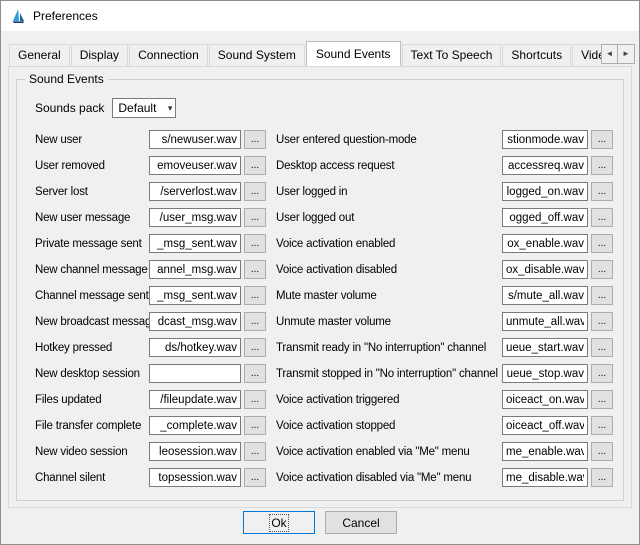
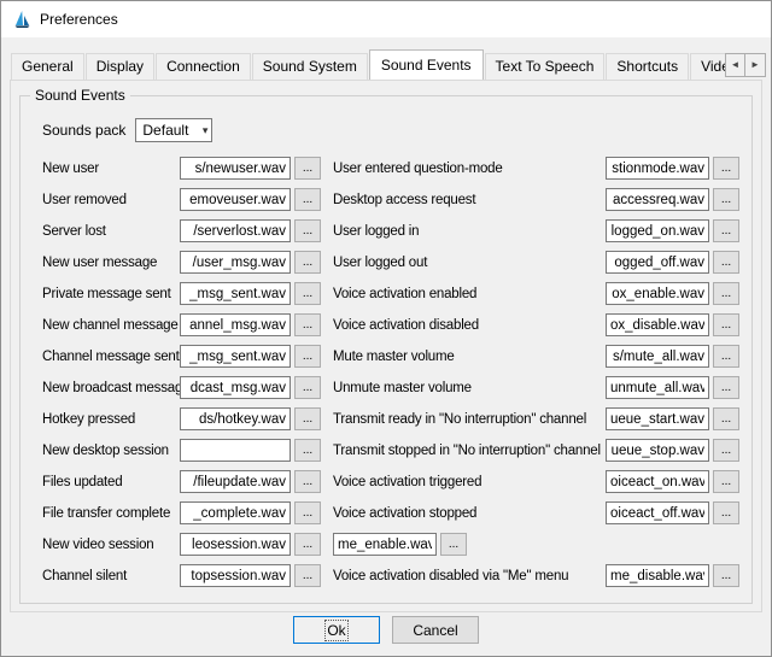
  Preferences
  General
  Display
  Connection
  Sound System
  Sound Events
  Text To Speech
  Shortcuts
  ◄
  ►
  Sound Events
  Sounds pack
  Default
  ▾
  New user
  s/newuser.wav
  ...
  User removed
  emoveuser.wav
  ...
  Server lost
  /serverlost.wav
  ...
  New user message
  /user_msg.wav
  ...
  Private message sent
  _msg_sent.wav
  ...
  New channel message
  annel_msg.wav
  ...
  Channel message sent
  _msg_sent.wav
  ...
  New broadcast messa
  dcast_msg.wav
  ...
  Hotkey pressed
  ds/hotkey.wav
  ...
  New desktop session
  ...
  Files updated
  /fileupdate.wav
  ...
  File transfer complete
  _complete.wav
  ...
  New video session
  leosession.wav
  ...
  Channel silent
  topsession.wav
  ...
  User entered question-mode
  stionmode.wav
  ...
  Desktop access request
  accessreq.wav
  ...
  User logged in
  logged_on.wav
  ...
  User logged out
  ogged_off.wav
  ...
  Voice activation enabled
  ox_enable.wav
  ...
  Voice activation disabled
  ox_disable.wav
  ...
  Mute master volume
  s/mute_all.wav
  ...
  Unmute master volume
  unmute_all.wav
  ...
  Transmit ready in "No interruption" channel
  ueue_start.wav
  ...
  Transmit stopped in "No interruption" channel
  ueue_stop.wav
  ...
  Voice activation triggered
  oiceact_on.wav
  ...
  Voice activation stopped
  oiceact_off.wav
  ...
- Voice activation enabled via "Me" menu
  me_enable.wav
  ...
  Voice activation disabled via "Me" menu
  me_disable.wa
  ...
  Ok
  Cancel
